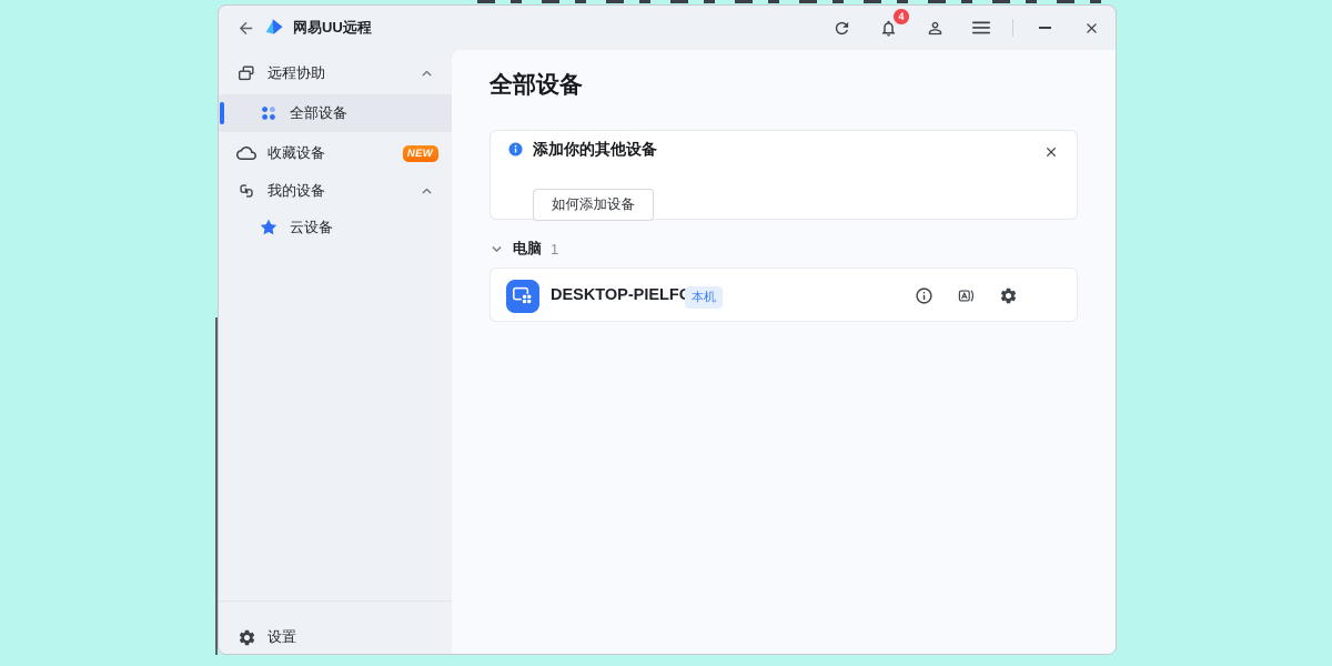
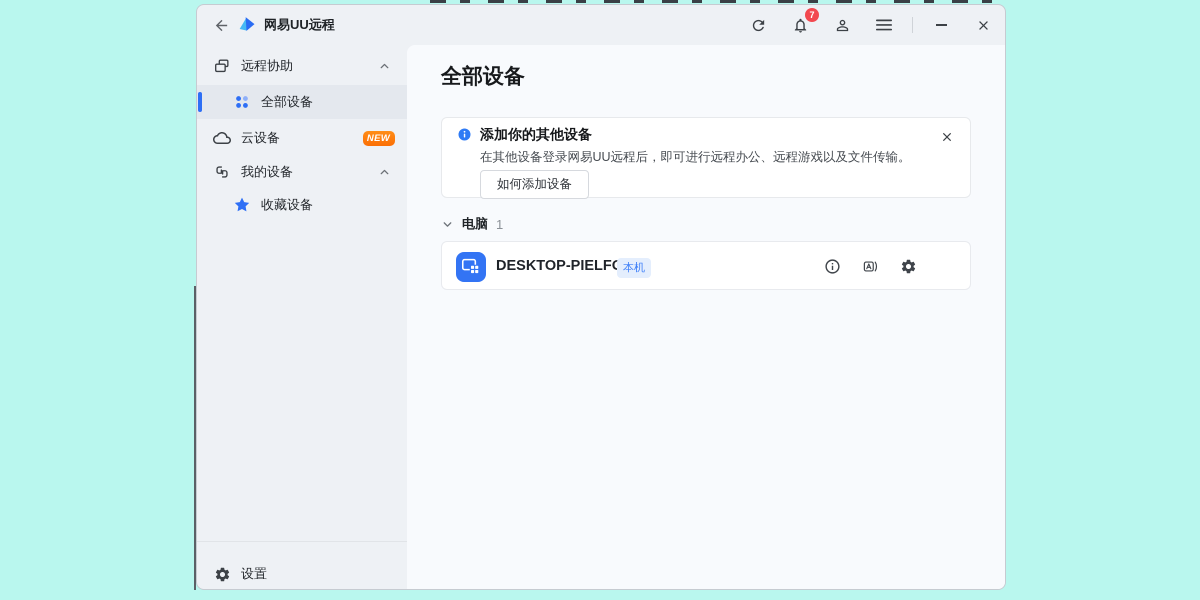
  网易UU远程
- 4
+ 7
  远程协助
  全部设备
- 收藏设备
+ 云设备
  NEW
  我的设备
- 云设备
+ 收藏设备
  设置
  全部设备
  添加你的其他设备
+ 在其他设备登录网易UU远程后，即可进行远程办公、远程游戏以及文件传输。
  如何添加设备
  电脑
  1
  DESKTOP-PIELF
  本机
